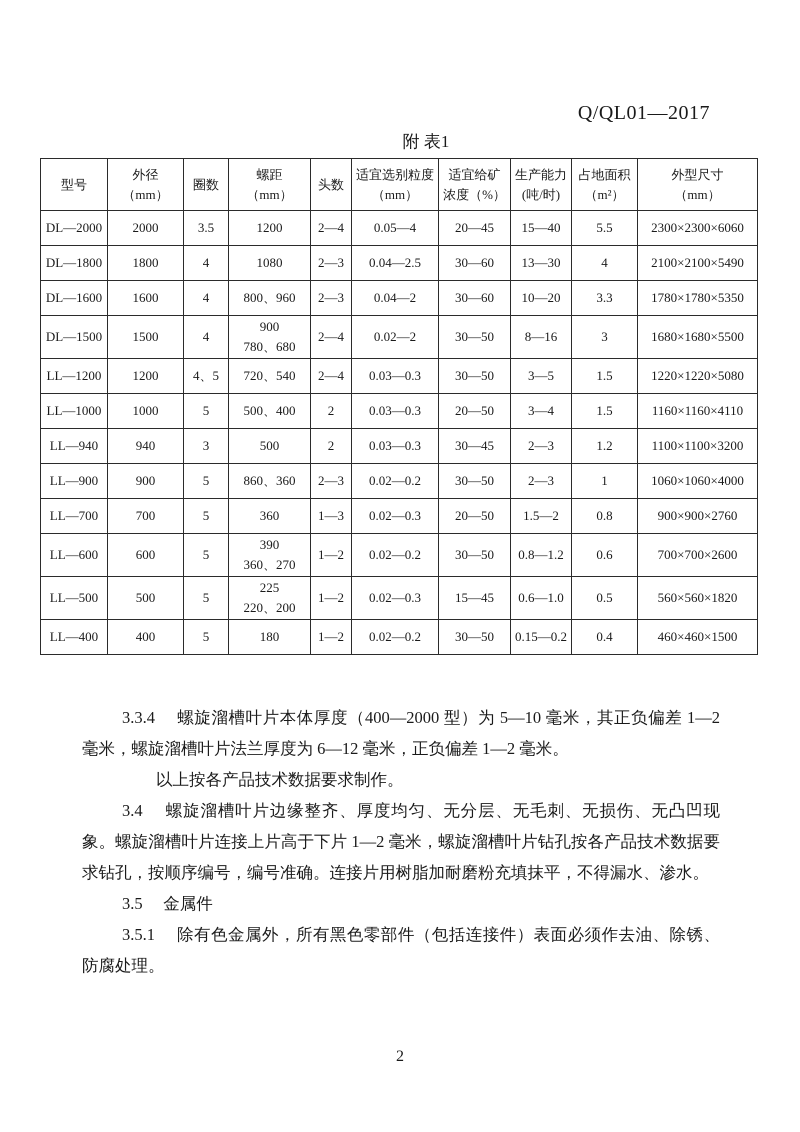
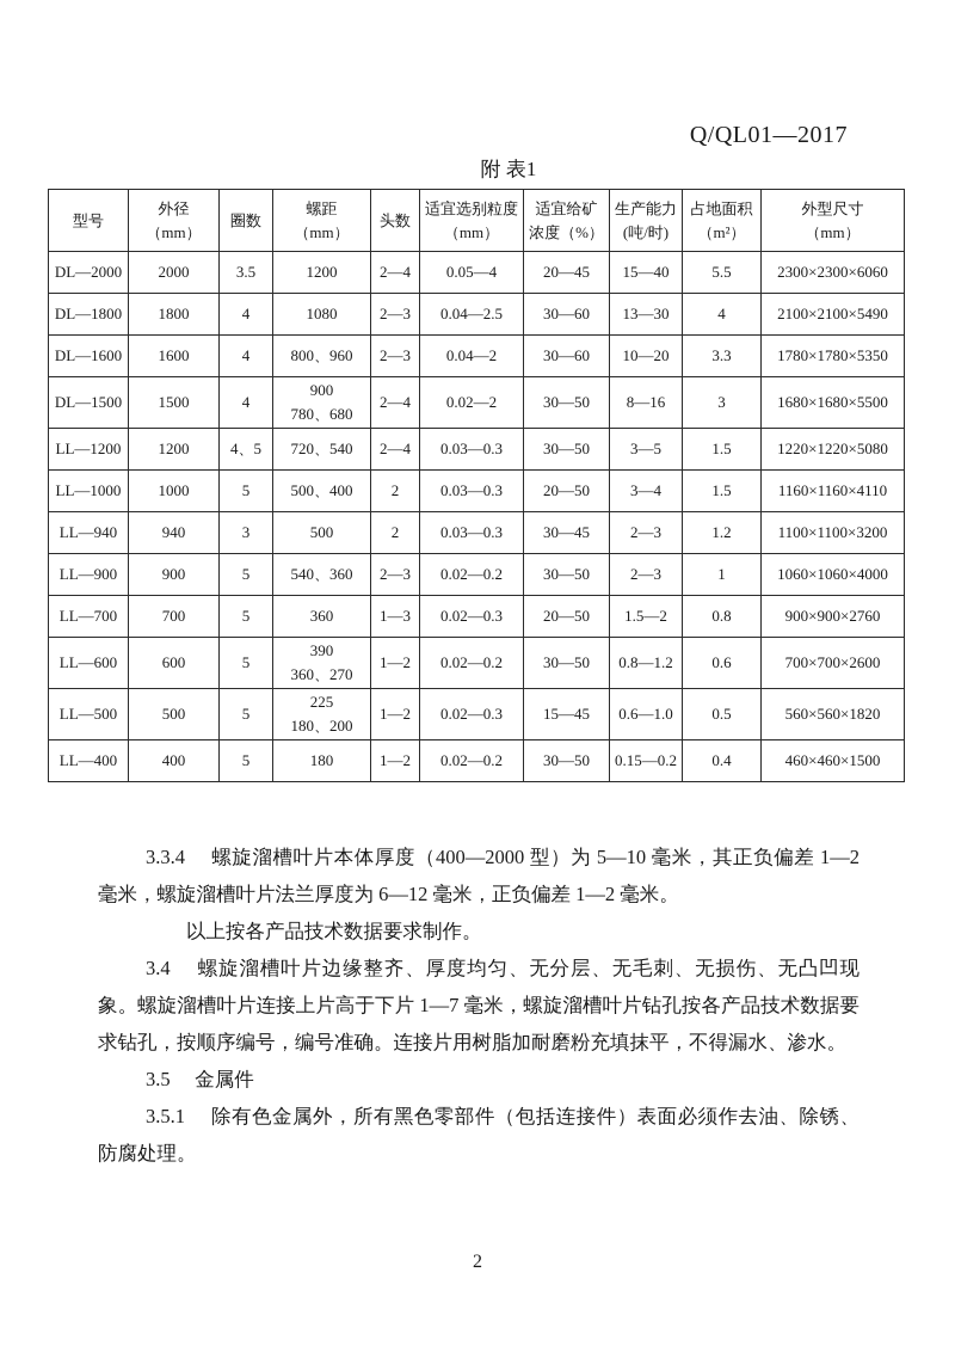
  Q/QL01—2017
  附 表1
  型号	外径 （mm）	圈数	螺距 （mm）	头数	适宜选别粒度 （mm）	适宜给矿 浓度（%）	生产能力 (吨/时)	占地面积 （m²）	外型尺寸 （mm）
  DL—2000	2000	3.5	1200	2—4	0.05—4	20—45	15—40	5.5	2300×2300×6060
  DL—1800	1800	4	1080	2—3	0.04—2.5	30—60	13—30	4	2100×2100×5490
  DL—1600	1600	4	800、960	2—3	0.04—2	30—60	10—20	3.3	1780×1780×5350
  DL—1500	1500	4	900 780、680	2—4	0.02—2	30—50	8—16	3	1680×1680×5500
  LL—1200	1200	4、5	720、540	2—4	0.03—0.3	30—50	3—5	1.5	1220×1220×5080
  LL—1000	1000	5	500、400	2	0.03—0.3	20—50	3—4	1.5	1160×1160×4110
  LL—940	940	3	500	2	0.03—0.3	30—45	2—3	1.2	1100×1100×3200
- LL—900	900	5	860、360	2—3	0.02—0.2	30—50	2—3	1	1060×1060×4000
+ LL—900	900	5	540、360	2—3	0.02—0.2	30—50	2—3	1	1060×1060×4000
  LL—700	700	5	360	1—3	0.02—0.3	20—50	1.5—2	0.8	900×900×2760
  LL—600	600	5	390 360、270	1—2	0.02—0.2	30—50	0.8—1.2	0.6	700×700×2600
- LL—500	500	5	225 220、200	1—2	0.02—0.3	15—45	0.6—1.0	0.5	560×560×1820
+ LL—500	500	5	225 180、200	1—2	0.02—0.3	15—45	0.6—1.0	0.5	560×560×1820
  LL—400	400	5	180	1—2	0.02—0.2	30—50	0.15—0.2	0.4	460×460×1500
  3.3.4 螺旋溜槽叶片本体厚度（400—2000 型）为 5—10 毫米，其正负偏差 1—2 毫米，螺旋溜槽叶片法兰厚度为 6—12 毫米，正负偏差 1—2 毫米。
  以上按各产品技术数据要求制作。
- 3.4 螺旋溜槽叶片边缘整齐、厚度均匀、无分层、无毛刺、无损伤、无凸凹现象。螺旋溜槽叶片连接上片高于下片 1—2 毫米，螺旋溜槽叶片钻孔按各产品技术数据要求钻孔，按顺序编号，编号准确。连接片用树脂加耐磨粉充填抹平，不得漏水、渗水。
+ 3.4 螺旋溜槽叶片边缘整齐、厚度均匀、无分层、无毛刺、无损伤、无凸凹现象。螺旋溜槽叶片连接上片高于下片 1—7 毫米，螺旋溜槽叶片钻孔按各产品技术数据要求钻孔，按顺序编号，编号准确。连接片用树脂加耐磨粉充填抹平，不得漏水、渗水。
  3.5 金属件
  3.5.1 除有色金属外，所有黑色零部件（包括连接件）表面必须作去油、除锈、防腐处理。
  2
